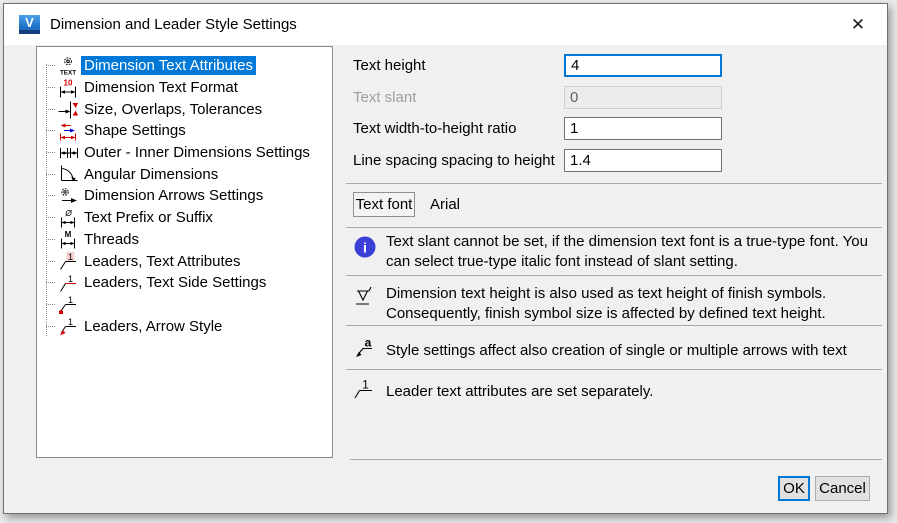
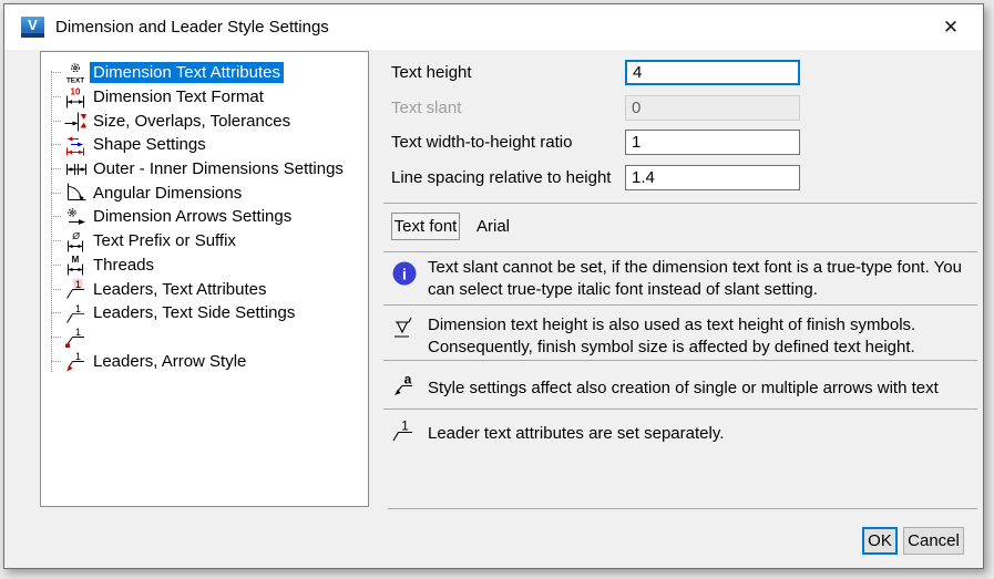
  V
  Dimension and Leader Style Settings
  ✕
  Dimension Text Attributes
  10
  Dimension Text Format
  Size, Overlaps, Tolerances
  Shape Settings
  Outer - Inner Dimensions Settings
  Angular Dimensions
  Dimension Arrows Settings
  Ø
  Text Prefix or Suffix
  M
  Threads
  1
  Leaders, Text Attributes
  1
  Leaders, Text Side Settings
  1
  1
  Leaders, Arrow Style
  Text height
  4
  Text slant
  0
  Text width-to-height ratio
  1
- Line spacing spacing to height
+ Line spacing relative to height
  1.4
  Text font
  Arial
  i
  Text slant cannot be set, if the dimension text font is a true-type font. You can select true-type italic font instead of slant setting.
  Dimension text height is also used as text height of finish symbols. Consequently, finish symbol size is affected by defined text height.
  a
  Style settings affect also creation of single or multiple arrows with text
  1
  Leader text attributes are set separately.
  OK
  Cancel
